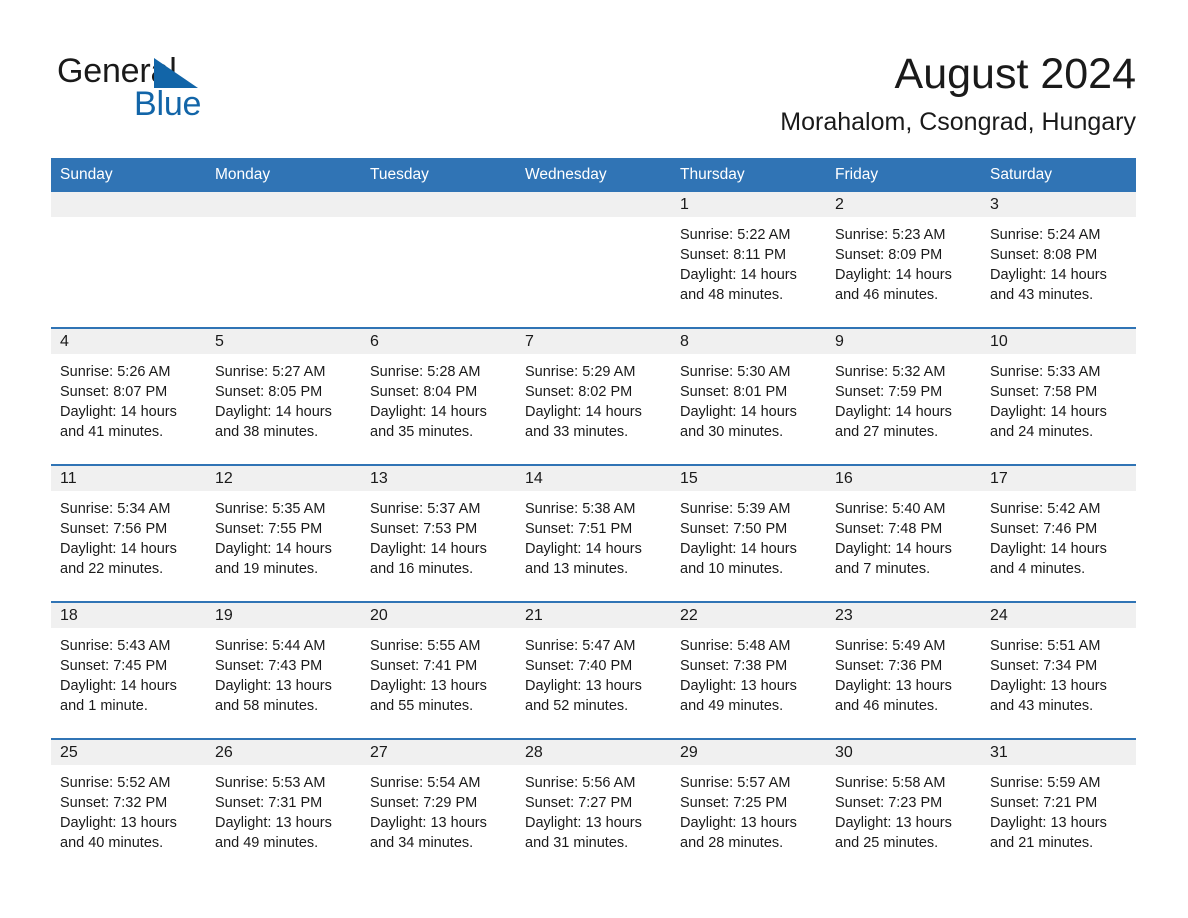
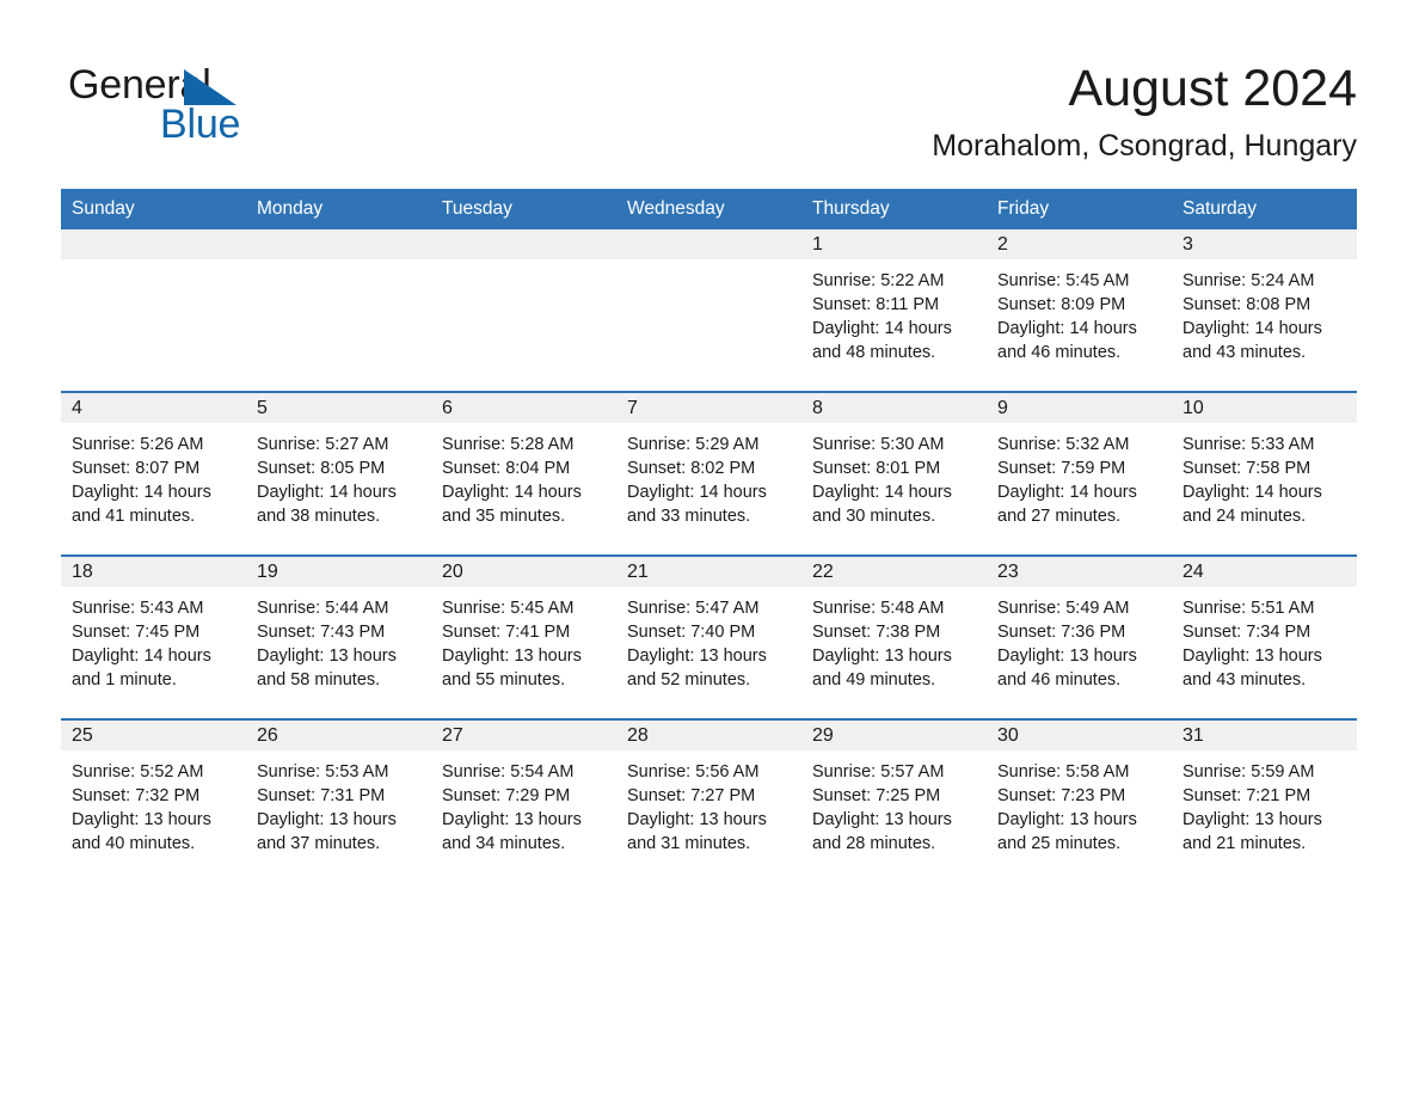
  General
  Blue
  August 2024
  Morahalom, Csongrad, Hungary
  Sunday	Monday	Tuesday	Wednesday	Thursday	Friday	Saturday
- 				1Sunrise: 5:22 AMSunset: 8:11 PMDaylight: 14 hours and 48 minutes.	2Sunrise: 5:23 AMSunset: 8:09 PMDaylight: 14 hours and 46 minutes.	3Sunrise: 5:24 AMSunset: 8:08 PMDaylight: 14 hours and 43 minutes.
+ 				1Sunrise: 5:22 AMSunset: 8:11 PMDaylight: 14 hours and 48 minutes.	2Sunrise: 5:45 AMSunset: 8:09 PMDaylight: 14 hours and 46 minutes.	3Sunrise: 5:24 AMSunset: 8:08 PMDaylight: 14 hours and 43 minutes.
  4Sunrise: 5:26 AMSunset: 8:07 PMDaylight: 14 hours and 41 minutes.	5Sunrise: 5:27 AMSunset: 8:05 PMDaylight: 14 hours and 38 minutes.	6Sunrise: 5:28 AMSunset: 8:04 PMDaylight: 14 hours and 35 minutes.	7Sunrise: 5:29 AMSunset: 8:02 PMDaylight: 14 hours and 33 minutes.	8Sunrise: 5:30 AMSunset: 8:01 PMDaylight: 14 hours and 30 minutes.	9Sunrise: 5:32 AMSunset: 7:59 PMDaylight: 14 hours and 27 minutes.	10Sunrise: 5:33 AMSunset: 7:58 PMDaylight: 14 hours and 24 minutes.
- 11Sunrise: 5:34 AMSunset: 7:56 PMDaylight: 14 hours and 22 minutes.	12Sunrise: 5:35 AMSunset: 7:55 PMDaylight: 14 hours and 19 minutes.	13Sunrise: 5:37 AMSunset: 7:53 PMDaylight: 14 hours and 16 minutes.	14Sunrise: 5:38 AMSunset: 7:51 PMDaylight: 14 hours and 13 minutes.	15Sunrise: 5:39 AMSunset: 7:50 PMDaylight: 14 hours and 10 minutes.	16Sunrise: 5:40 AMSunset: 7:48 PMDaylight: 14 hours and 7 minutes.	17Sunrise: 5:42 AMSunset: 7:46 PMDaylight: 14 hours and 4 minutes.
- 18Sunrise: 5:43 AMSunset: 7:45 PMDaylight: 14 hours and 1 minute.	19Sunrise: 5:44 AMSunset: 7:43 PMDaylight: 13 hours and 58 minutes.	20Sunrise: 5:55 AMSunset: 7:41 PMDaylight: 13 hours and 55 minutes.	21Sunrise: 5:47 AMSunset: 7:40 PMDaylight: 13 hours and 52 minutes.	22Sunrise: 5:48 AMSunset: 7:38 PMDaylight: 13 hours and 49 minutes.	23Sunrise: 5:49 AMSunset: 7:36 PMDaylight: 13 hours and 46 minutes.	24Sunrise: 5:51 AMSunset: 7:34 PMDaylight: 13 hours and 43 minutes.
+ 18Sunrise: 5:43 AMSunset: 7:45 PMDaylight: 14 hours and 1 minute.	19Sunrise: 5:44 AMSunset: 7:43 PMDaylight: 13 hours and 58 minutes.	20Sunrise: 5:45 AMSunset: 7:41 PMDaylight: 13 hours and 55 minutes.	21Sunrise: 5:47 AMSunset: 7:40 PMDaylight: 13 hours and 52 minutes.	22Sunrise: 5:48 AMSunset: 7:38 PMDaylight: 13 hours and 49 minutes.	23Sunrise: 5:49 AMSunset: 7:36 PMDaylight: 13 hours and 46 minutes.	24Sunrise: 5:51 AMSunset: 7:34 PMDaylight: 13 hours and 43 minutes.
- 25Sunrise: 5:52 AMSunset: 7:32 PMDaylight: 13 hours and 40 minutes.	26Sunrise: 5:53 AMSunset: 7:31 PMDaylight: 13 hours and 49 minutes.	27Sunrise: 5:54 AMSunset: 7:29 PMDaylight: 13 hours and 34 minutes.	28Sunrise: 5:56 AMSunset: 7:27 PMDaylight: 13 hours and 31 minutes.	29Sunrise: 5:57 AMSunset: 7:25 PMDaylight: 13 hours and 28 minutes.	30Sunrise: 5:58 AMSunset: 7:23 PMDaylight: 13 hours and 25 minutes.	31Sunrise: 5:59 AMSunset: 7:21 PMDaylight: 13 hours and 21 minutes.
+ 25Sunrise: 5:52 AMSunset: 7:32 PMDaylight: 13 hours and 40 minutes.	26Sunrise: 5:53 AMSunset: 7:31 PMDaylight: 13 hours and 37 minutes.	27Sunrise: 5:54 AMSunset: 7:29 PMDaylight: 13 hours and 34 minutes.	28Sunrise: 5:56 AMSunset: 7:27 PMDaylight: 13 hours and 31 minutes.	29Sunrise: 5:57 AMSunset: 7:25 PMDaylight: 13 hours and 28 minutes.	30Sunrise: 5:58 AMSunset: 7:23 PMDaylight: 13 hours and 25 minutes.	31Sunrise: 5:59 AMSunset: 7:21 PMDaylight: 13 hours and 21 minutes.
